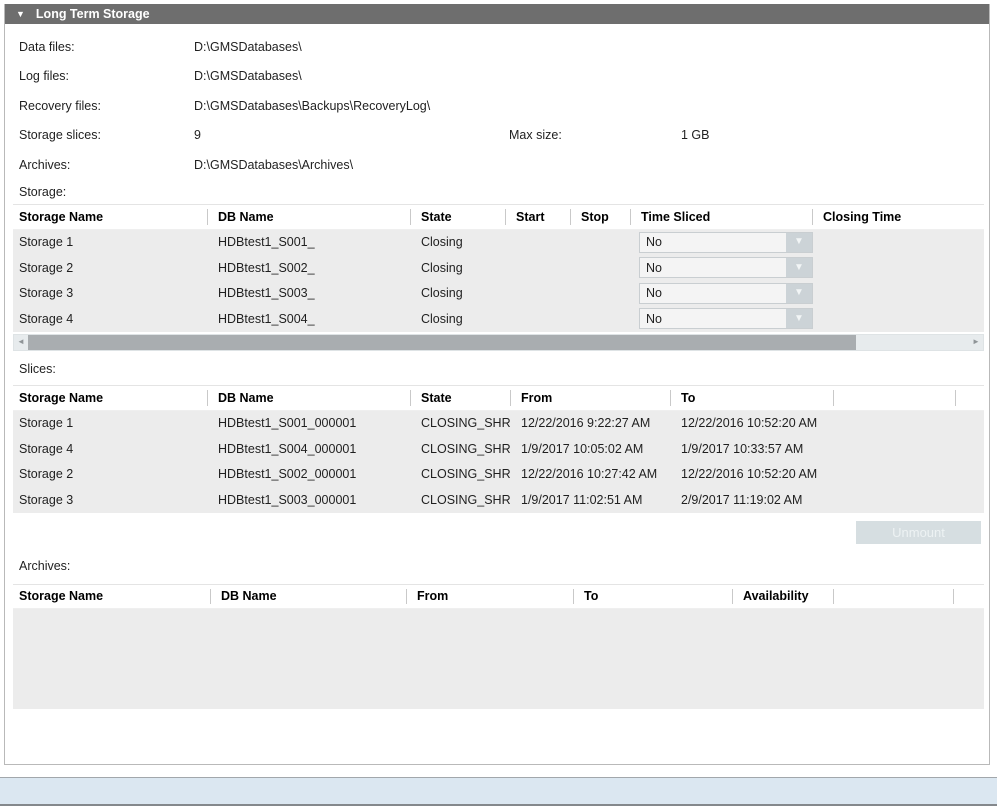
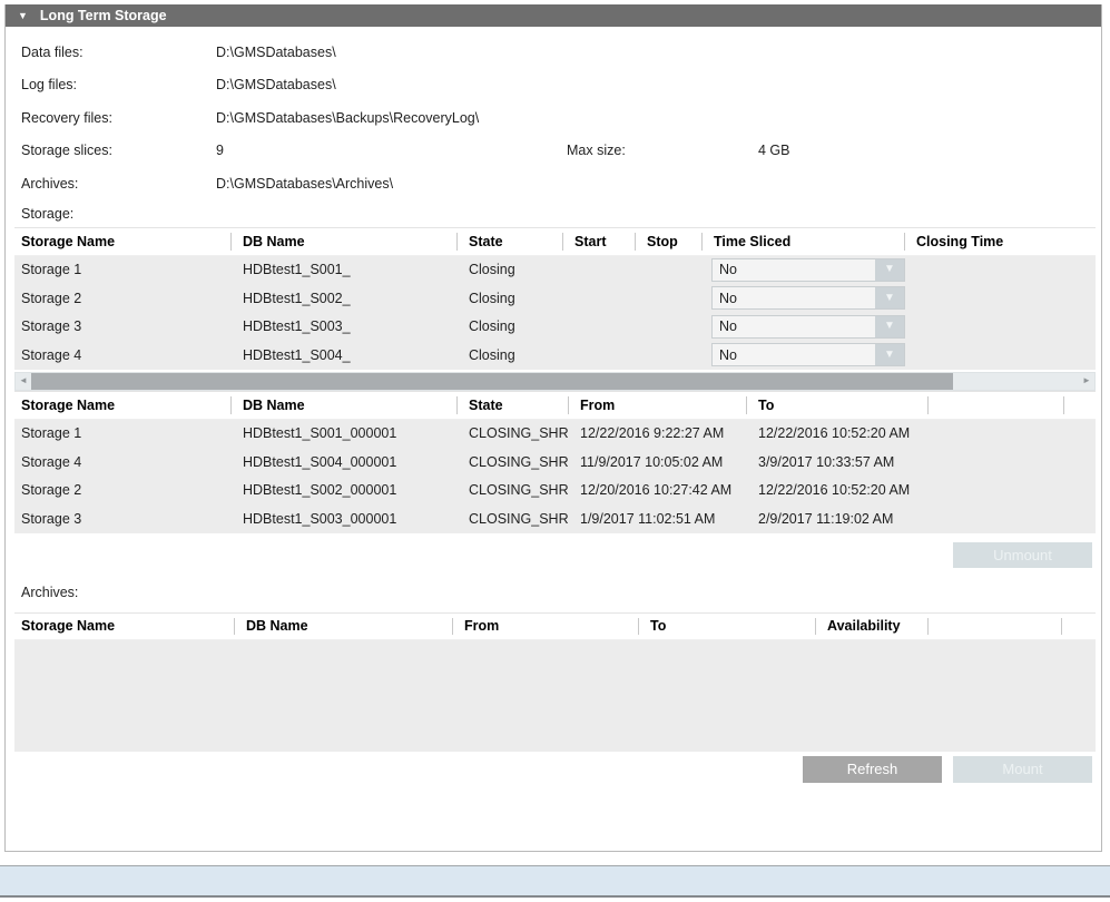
  ▼
  Long Term Storage
  Data files:
  D:\GMSDatabases\
  Log files:
  D:\GMSDatabases\
  Recovery files:
  D:\GMSDatabases\Backups\RecoveryLog\
  Storage slices:
  9
  Max size:
- 1 GB
+ 4 GB
  Archives:
  D:\GMSDatabases\Archives\
  Storage:
  Storage Name
  DB Name
  State
  Start
  Stop
  Time Sliced
  Closing Time
  Storage 1
  HDBtest1_S001_
  Closing
  No
  ▼
  Storage 2
  HDBtest1_S002_
  Closing
  No
  ▼
  Storage 3
  HDBtest1_S003_
  Closing
  No
  ▼
  Storage 4
  HDBtest1_S004_
  Closing
  No
  ▼
  ◄
  ►
- Slices:
  Storage Name
  DB Name
  State
  From
  To
  Storage 1
  HDBtest1_S001_000001
  CLOSING_SHR
  12/22/2016 9:22:27 AM
  12/22/2016 10:52:20 AM
  Storage 4
  HDBtest1_S004_000001
  CLOSING_SHR
- 1/9/2017 10:05:02 AM
+ 11/9/2017 10:05:02 AM
- 1/9/2017 10:33:57 AM
+ 3/9/2017 10:33:57 AM
  Storage 2
  HDBtest1_S002_000001
  CLOSING_SHR
- 12/22/2016 10:27:42 AM
+ 12/20/2016 10:27:42 AM
  12/22/2016 10:52:20 AM
  Storage 3
  HDBtest1_S003_000001
  CLOSING_SHR
  1/9/2017 11:02:51 AM
  2/9/2017 11:19:02 AM
  Archives:
  Storage Name
  DB Name
  From
  To
  Availability
+ Refresh
